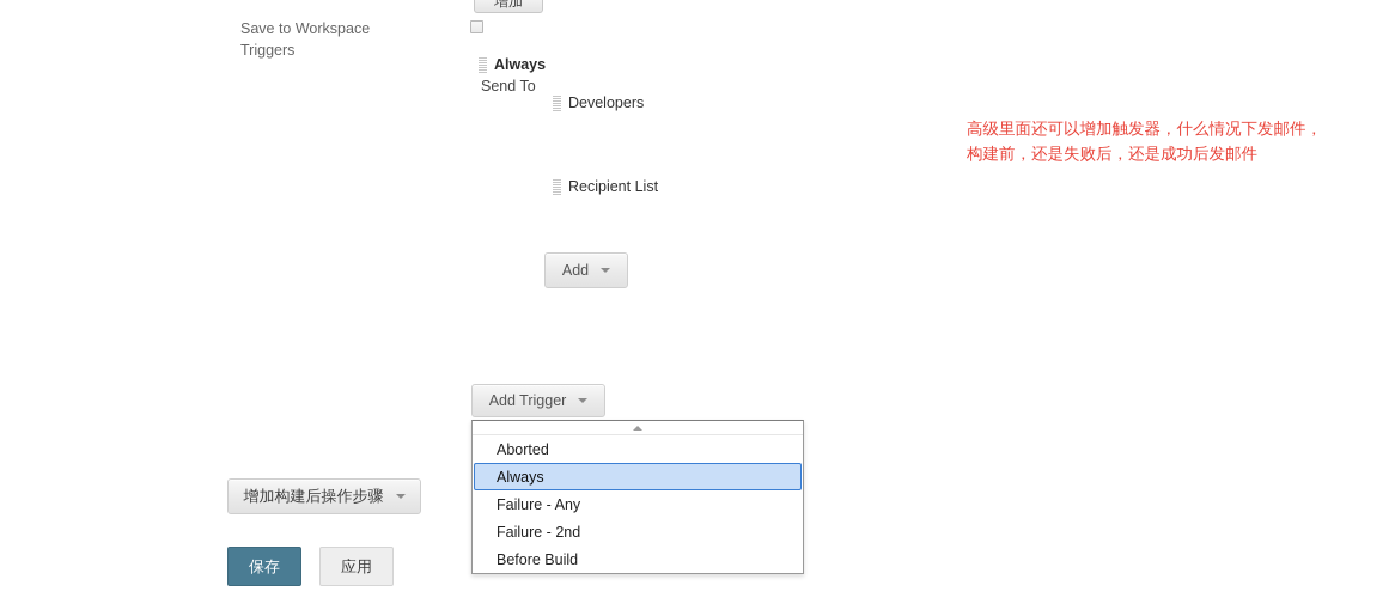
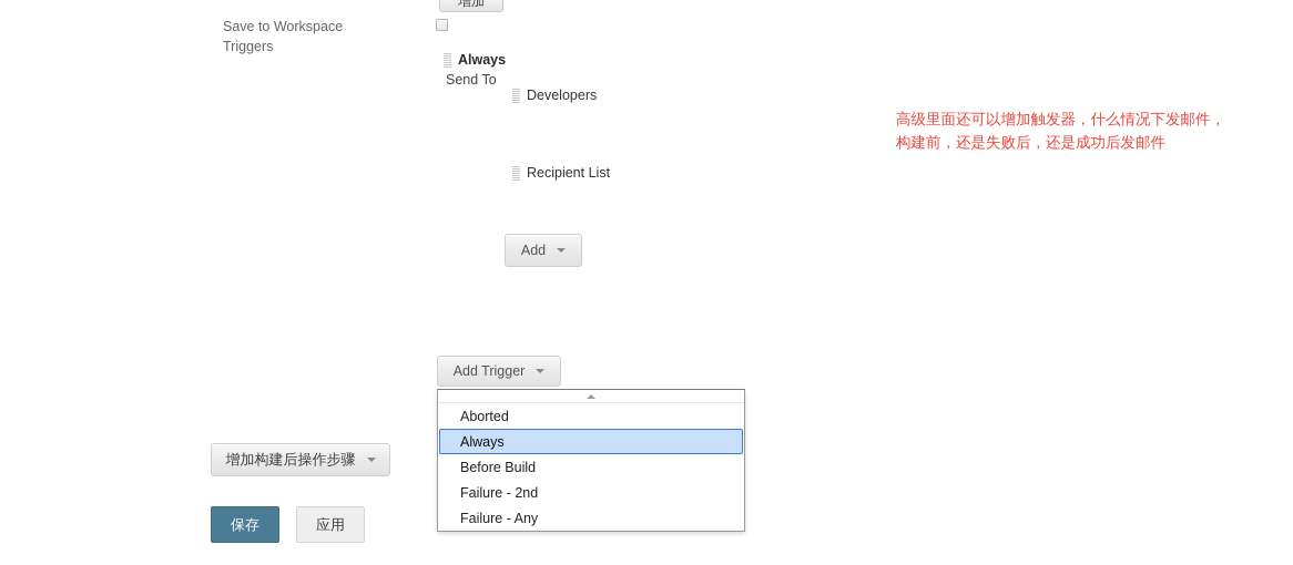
  增加
  Save to Workspace
  Triggers
  Always
  Send To
  Developers
  Recipient List
  Add
  Add Trigger
  Aborted
  Always
- Failure - Any
+ Before Build
  Failure - 2nd
- Before Build
+ Failure - Any
  增加构建后操作步骤
  保存
  应用
  高级里面还可以增加触发器，什么情况下发邮件，
  构建前，还是失败后，还是成功后发邮件
